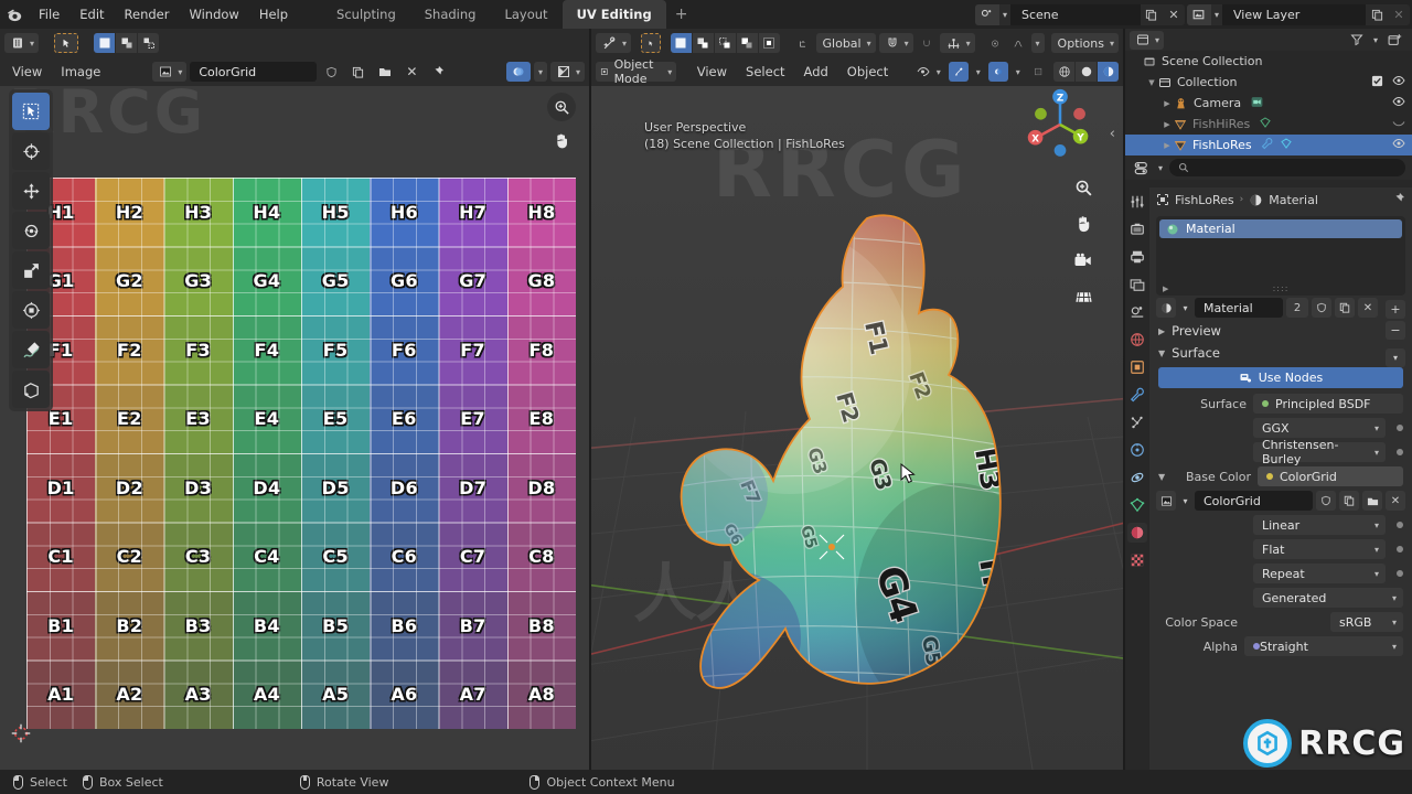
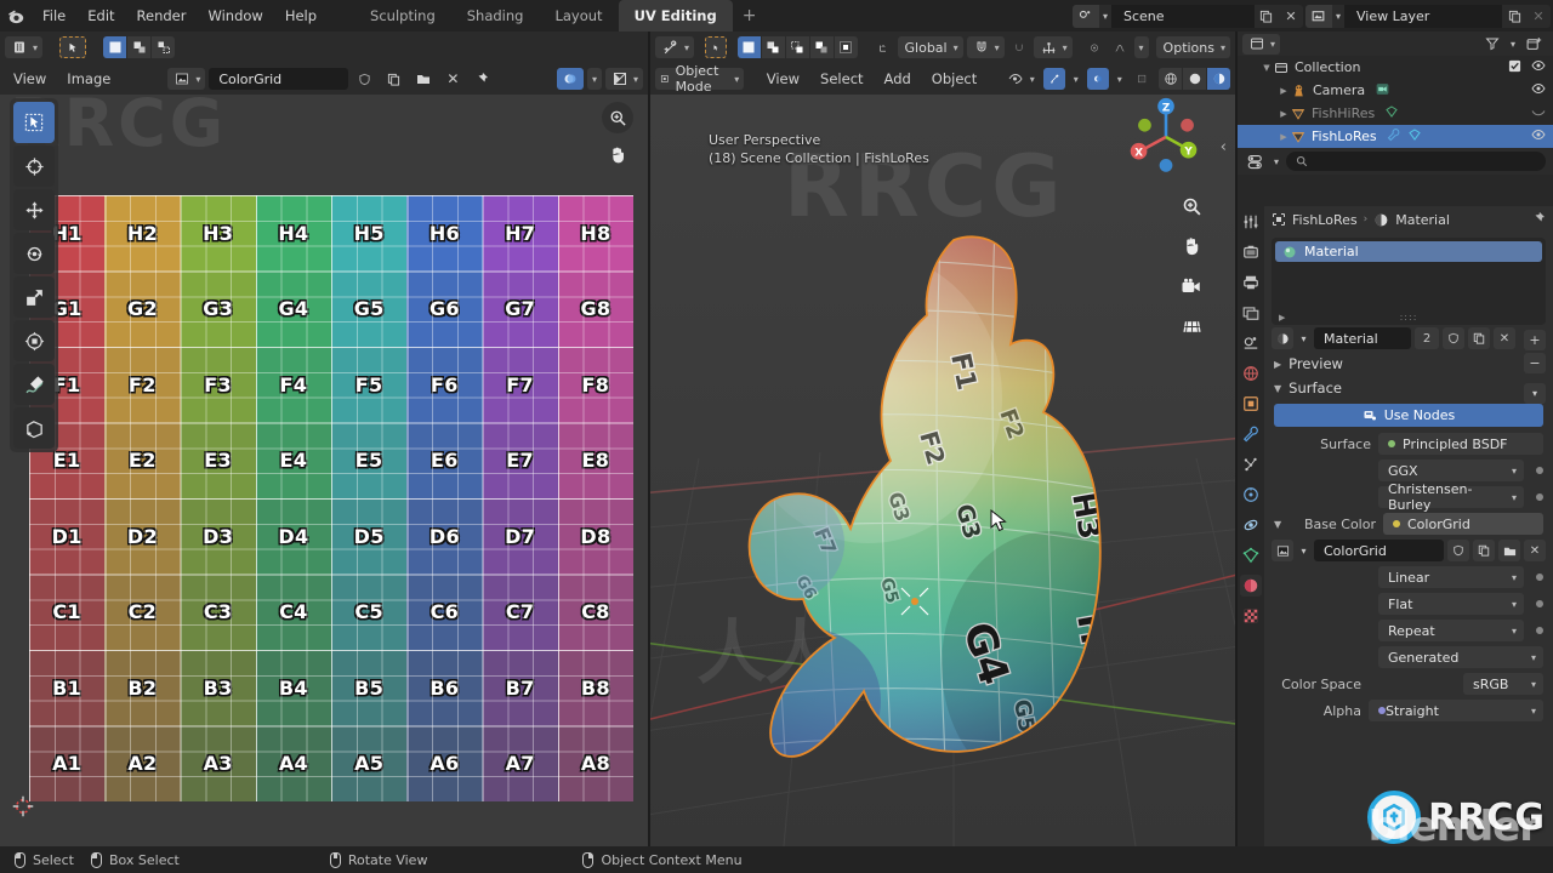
  File
  Edit
  Render
  Window
  Help
  Sculpting
  Shading
  Layout
  UV Editing
  +
  ▾
  Scene
  ✕
  ▾
  View Layer
  ✕
  ▾
  View
  Image
  ▾
  ColorGrid
  ✕
  ▾
  ▾
  RCG
  ▾
  Global
  ▾
  ▾
  ▾
  ▾
  Options
  ▾
  Object Mode
  ▾
  View
  Select
  Add
  Object
  ▾
  ▾
  ▾
  RRCG
  User Perspective
  (18) Scene Collection | FishLoRes
  Z
  X
  Y
  ‹
  ▾
  ▾
- Scene Collection
  ▼
  Collection
  ▶
  Camera
  ▶
  FishHiRes
  ▶
  FishLoRes
  ▾
  FishLoRes
  ›
  Material
  Material
  ▶
  ::::
  +
  −
  ▾
  ▾
  Material
  2
  ✕
  ▶
  Preview
  ▼
  Surface
  Use Nodes
  Surface
  Principled BSDF
  GGX
  ▾
  Christensen-Burley
  ▾
  ▼
  Base Color
  ColorGrid
  ▾
  ColorGrid
  ✕
  Linear
  ▾
  Flat
  ▾
  Repeat
  ▾
  Generated
  ▾
  Color Space
  sRGB
  ▾
  Alpha
  Straight
  ▾
  RRCG
+ blender
  Select
  Box Select
  Rotate View
  Object Context Menu
